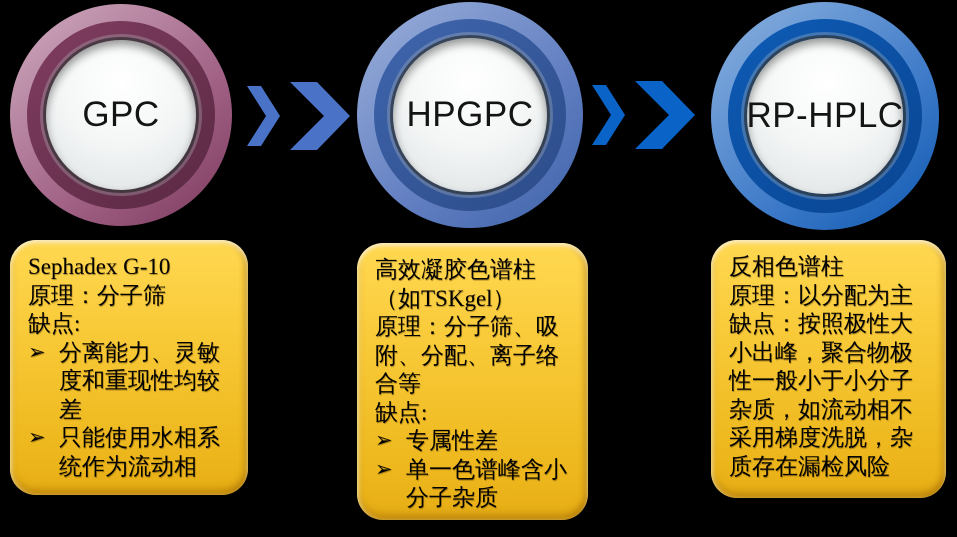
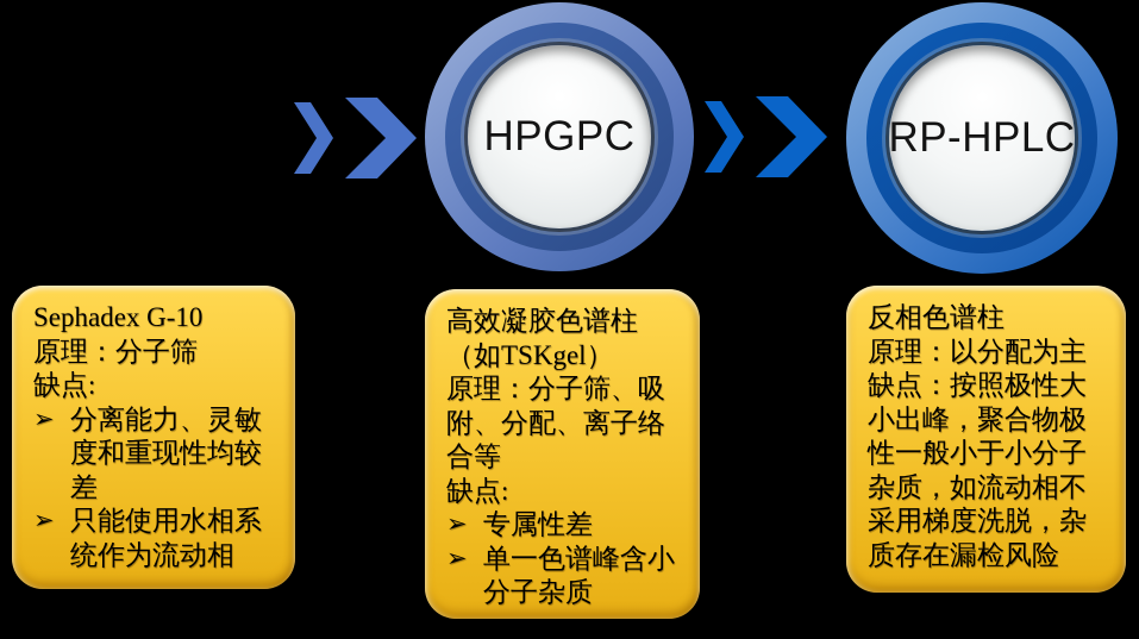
- GPC
  HPGPC
  RP-HPLC
  Sephadex G-10
  原理：分子筛
  缺点:
  ➢
  分离能力、灵敏度和重现性均较差
  ➢
  只能使用水相系统作为流动相
  高效凝胶色谱柱（如TSKgel）
  原理：分子筛、吸附、分配、离子络合等
  缺点:
  ➢
  专属性差
  ➢
  单一色谱峰含小分子杂质
  反相色谱柱
  原理：以分配为主
  缺点：按照极性大小出峰，聚合物极性一般小于小分子杂质，如流动相不采用梯度洗脱，杂质存在漏检风险
